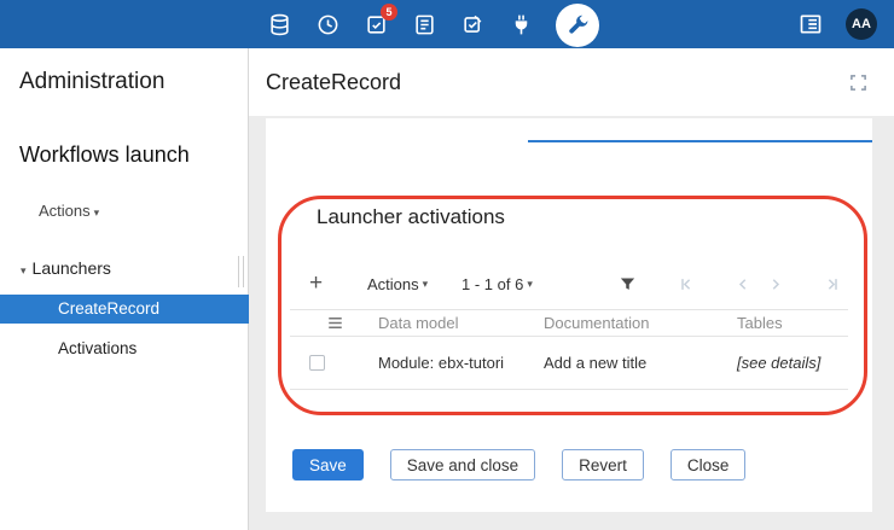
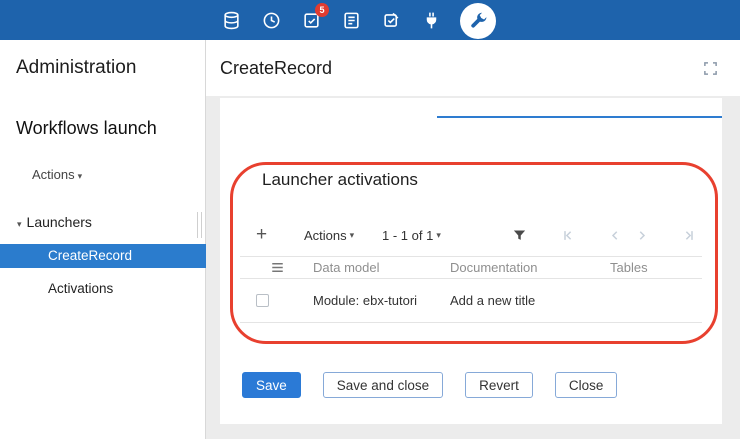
  5
- AA
  Administration
  Workflows launch
  Actions ▾
  ▾ Launchers
  CreateRecord
  Activations
  CreateRecord
  Launcher activations
  +
  Actions
  ▾
- 1 - 1 of 6
+ 1 - 1 of 1
  ▾
  Data model
  Documentation
  Tables
  Module: ebx-tutori
  Add a new title
- [see details]
  Save
  Save and close
  Revert
  Close
